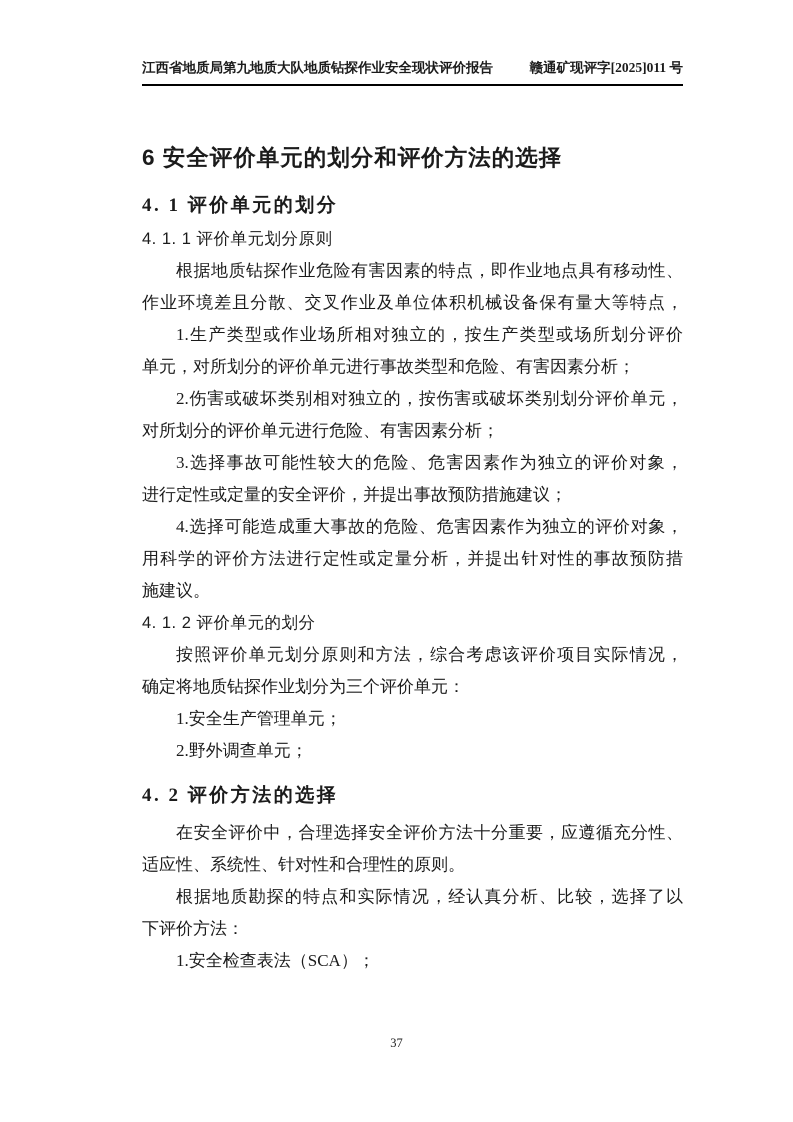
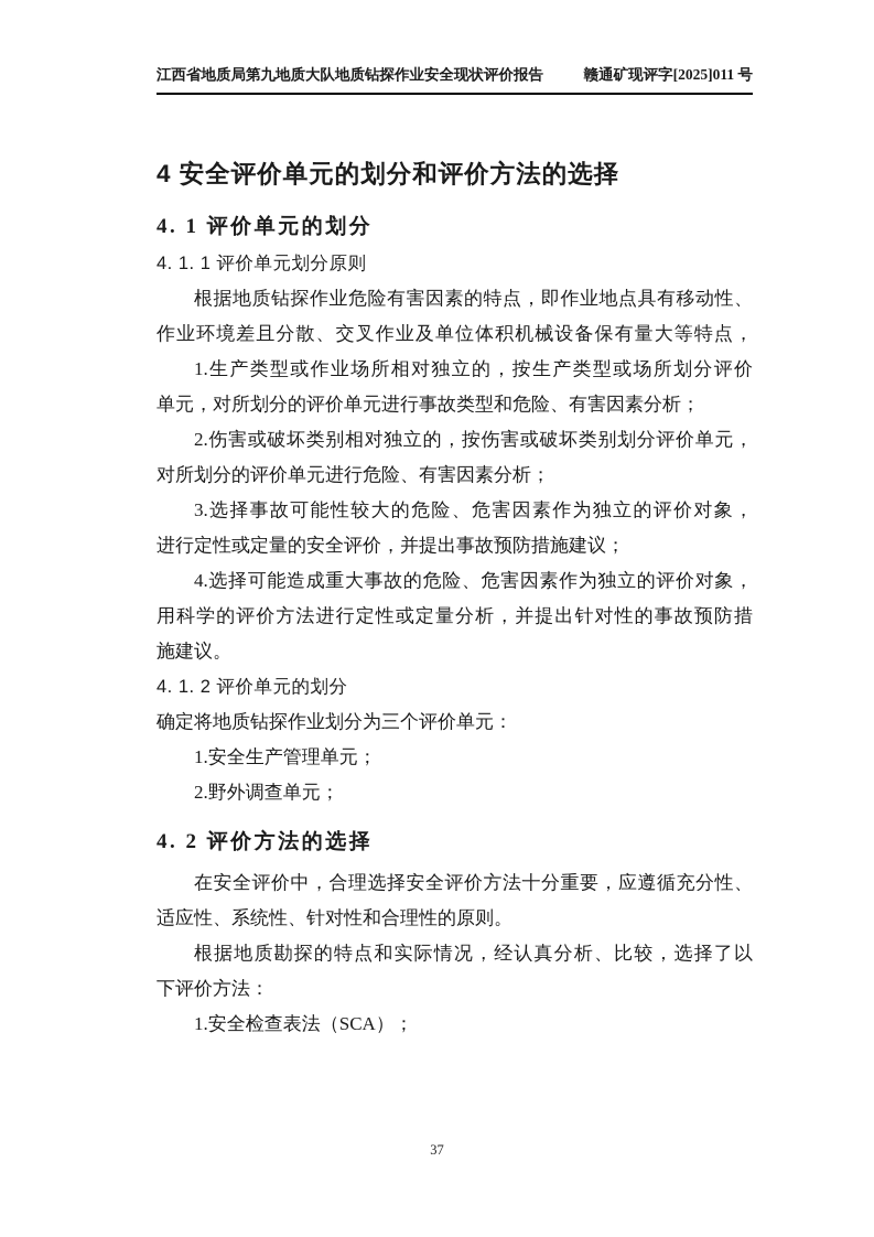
  江西省地质局第九地质大队地质钻探作业安全现状评价报告
  赣通矿现评字[2025]011 号
- 6 安全评价单元的划分和评价方法的选择
+ 4 安全评价单元的划分和评价方法的选择
  4. 1 评价单元的划分
  4. 1. 1 评价单元划分原则
  根据地质钻探作业危险有害因素的特点，即作业地点具有移动性、
  作业环境差且分散、交叉作业及单位体积机械设备保有量大等特点，
  1.生产类型或作业场所相对独立的，按生产类型或场所划分评价
  单元，对所划分的评价单元进行事故类型和危险、有害因素分析；
  2.伤害或破坏类别相对独立的，按伤害或破坏类别划分评价单元，
  对所划分的评价单元进行危险、有害因素分析；
  3.选择事故可能性较大的危险、危害因素作为独立的评价对象，
  进行定性或定量的安全评价，并提出事故预防措施建议；
  4.选择可能造成重大事故的危险、危害因素作为独立的评价对象，
  用科学的评价方法进行定性或定量分析，并提出针对性的事故预防措
  施建议。
  4. 1. 2 评价单元的划分
- 按照评价单元划分原则和方法，综合考虑该评价项目实际情况，
  确定将地质钻探作业划分为三个评价单元：
  1.安全生产管理单元；
  2.野外调查单元；
  4. 2 评价方法的选择
  在安全评价中，合理选择安全评价方法十分重要，应遵循充分性、
  适应性、系统性、针对性和合理性的原则。
  根据地质勘探的特点和实际情况，经认真分析、比较，选择了以
  下评价方法：
  1.安全检查表法（SCA）；
  37
